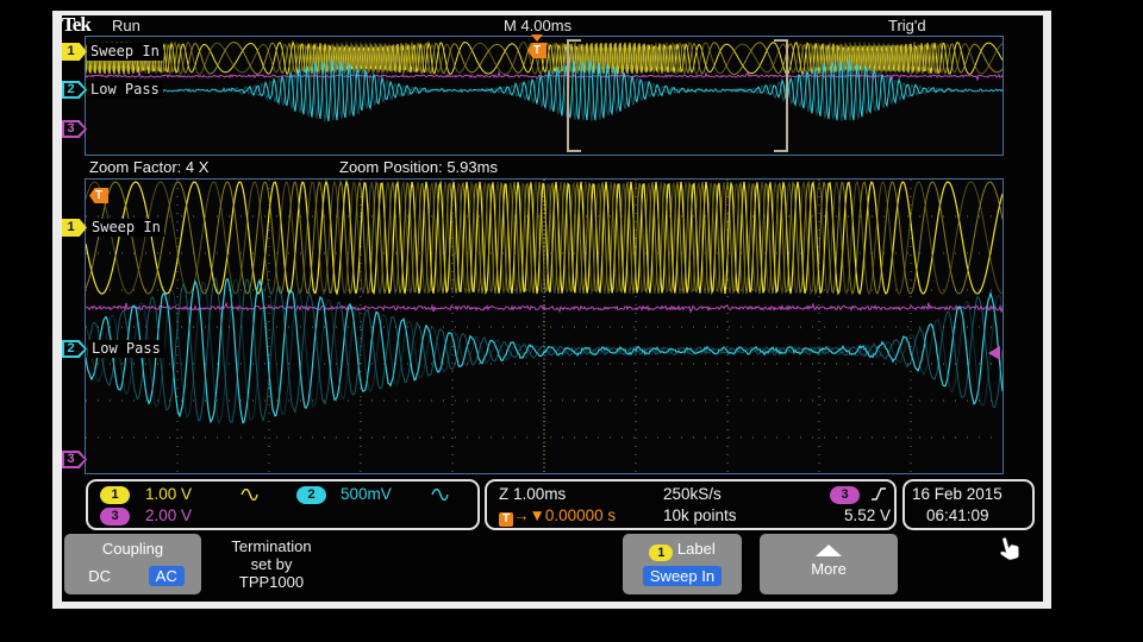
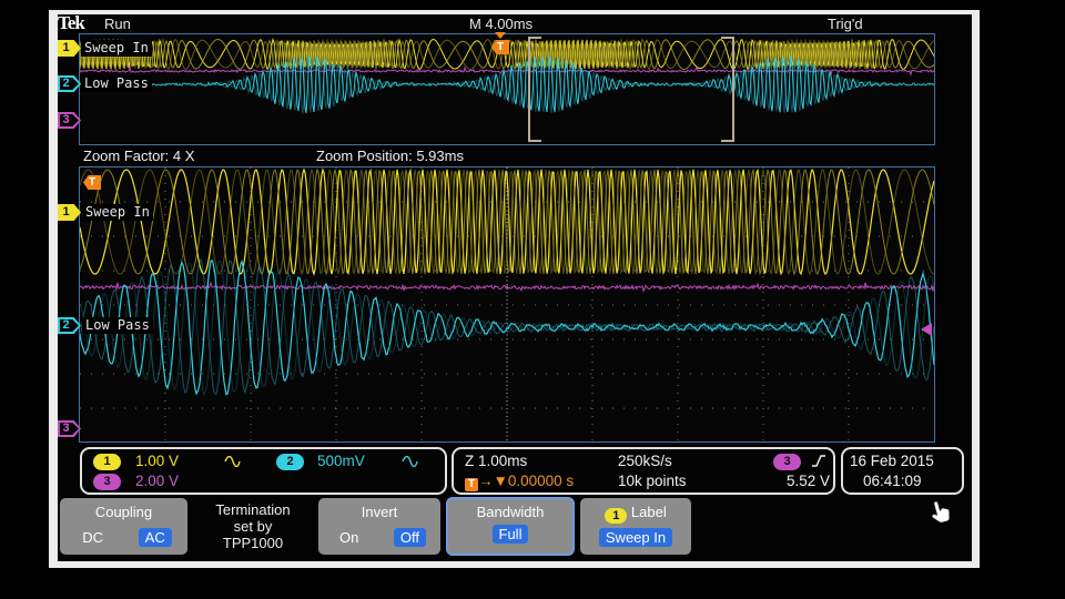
  Tek
  Run
  M 4.00ms
  Trig'd
  T
  1
  Sweep In
  2
  Low Pass
  3
  Zoom Factor: 4 X
  Zoom Position: 5.93ms
  T
  1
  Sweep In
  2
  Low Pass
  3
  1
  1.00 V
  2
  500mV
  3
  2.00 V
  Z 1.00ms
  250kS/s
  3
  T →▼0.00000 s
  10k points
  5.52 V
  16 Feb 2015
  06:41:09
  Coupling
  DC AC
  Termination
  set by
  TPP1000
+ Invert
+ On Off
+ Bandwidth
+ Full
  1 Label
  Sweep In
- More
